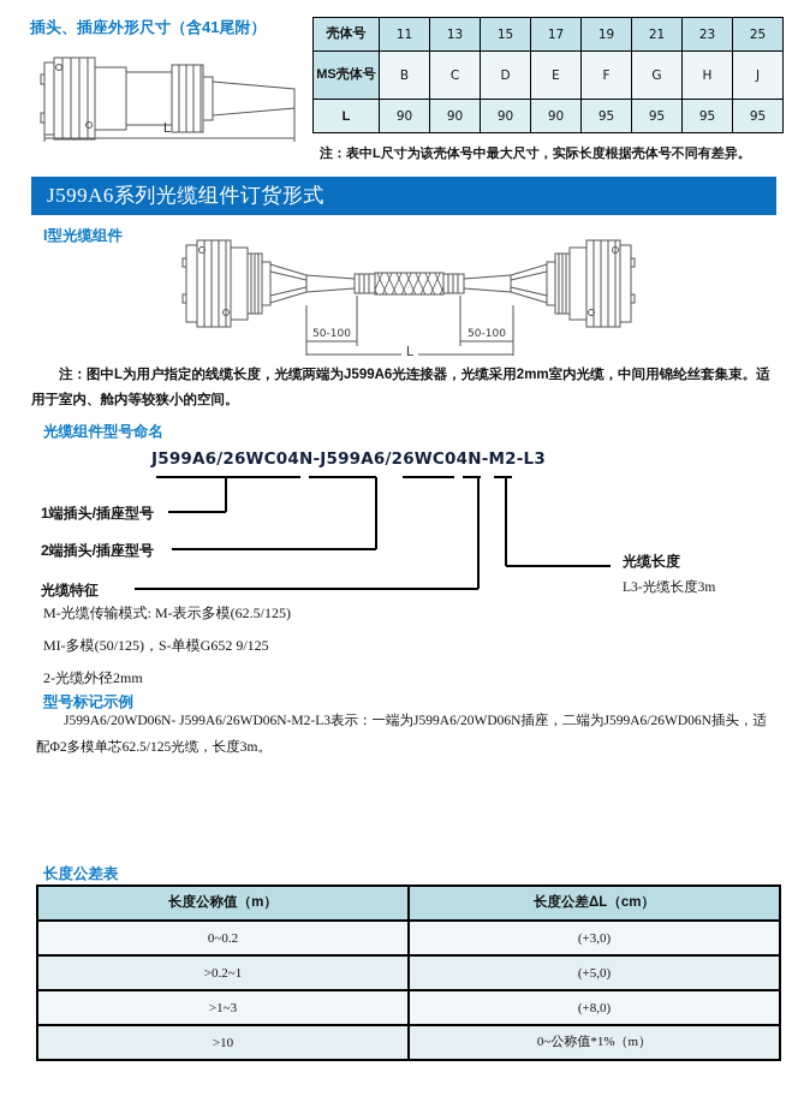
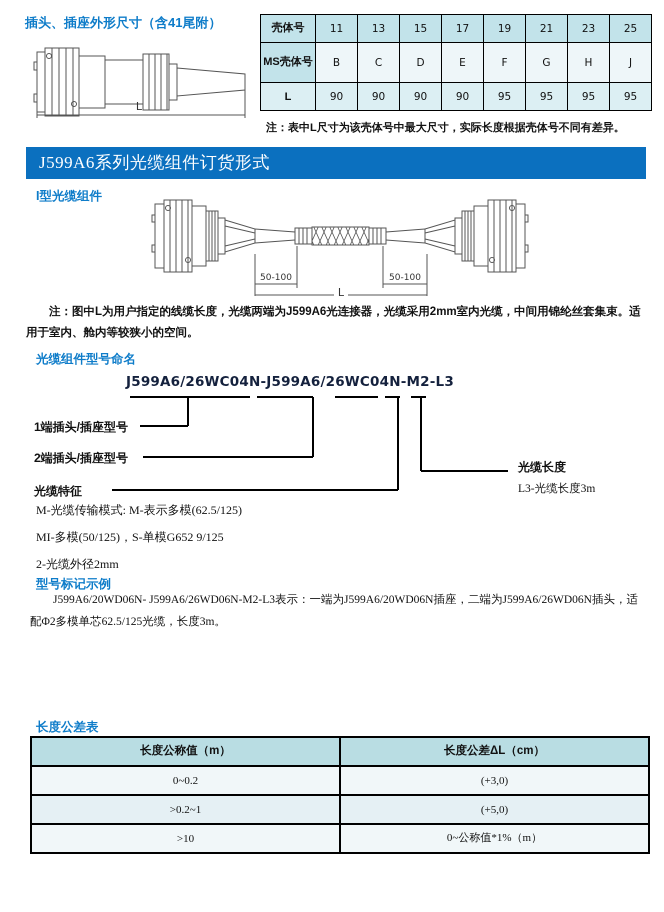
  插头、插座外形尺寸（含41尾附）
  L
  壳体号	11	13	15	17	19	21	23	25
  MS壳体号	B	C	D	E	F	G	H	J
  L	90	90	90	90	95	95	95	95
  注：表中L尺寸为该壳体号中最大尺寸，实际长度根据壳体号不同有差异。
  J599A6系列光缆组件订货形式
  I型光缆组件
  50-100
  50-100
  L
  注：图中L为用户指定的线缆长度，光缆两端为J599A6光连接器，光缆采用2mm室内光缆，中间用锦纶丝套集束。适用于室内、舱内等较狭小的空间。
  光缆组件型号命名
  J599A6/26WC04N-J599A6/26WC04N-M2-L3
  1端插头/插座型号
  2端插头/插座型号
  光缆特征
  光缆长度
  L3-光缆长度3m
  M-光缆传输模式: M-表示多模(62.5/125)
  MI-多模(50/125)，S-单模G652 9/125
  2-光缆外径2mm
  型号标记示例
  J599A6/20WD06N- J599A6/26WD06N-M2-L3表示：一端为J599A6/20WD06N插座，二端为J599A6/26WD06N插头，适配Φ2多模单芯62.5/125光缆，长度3m。
  长度公差表
  长度公称值（m）	长度公差ΔL（cm）
  0~0.2	(+3,0)
  >0.2~1	(+5,0)
- >1~3	(+8,0)
  >10	0~公称值*1%（m）
